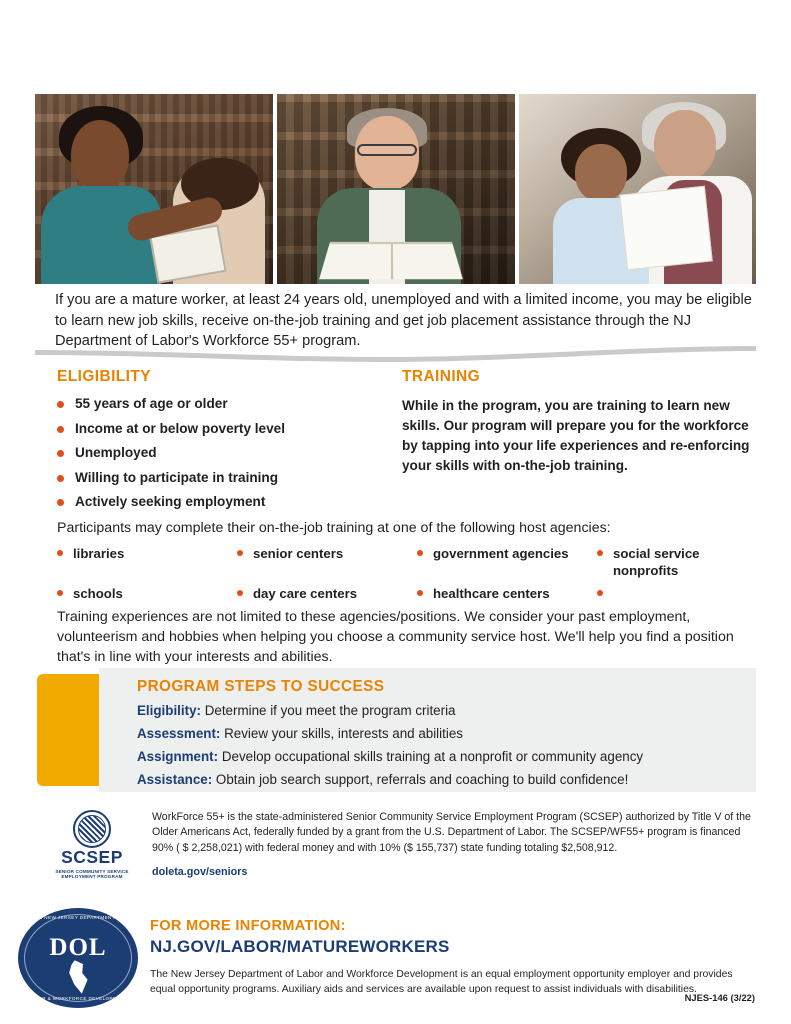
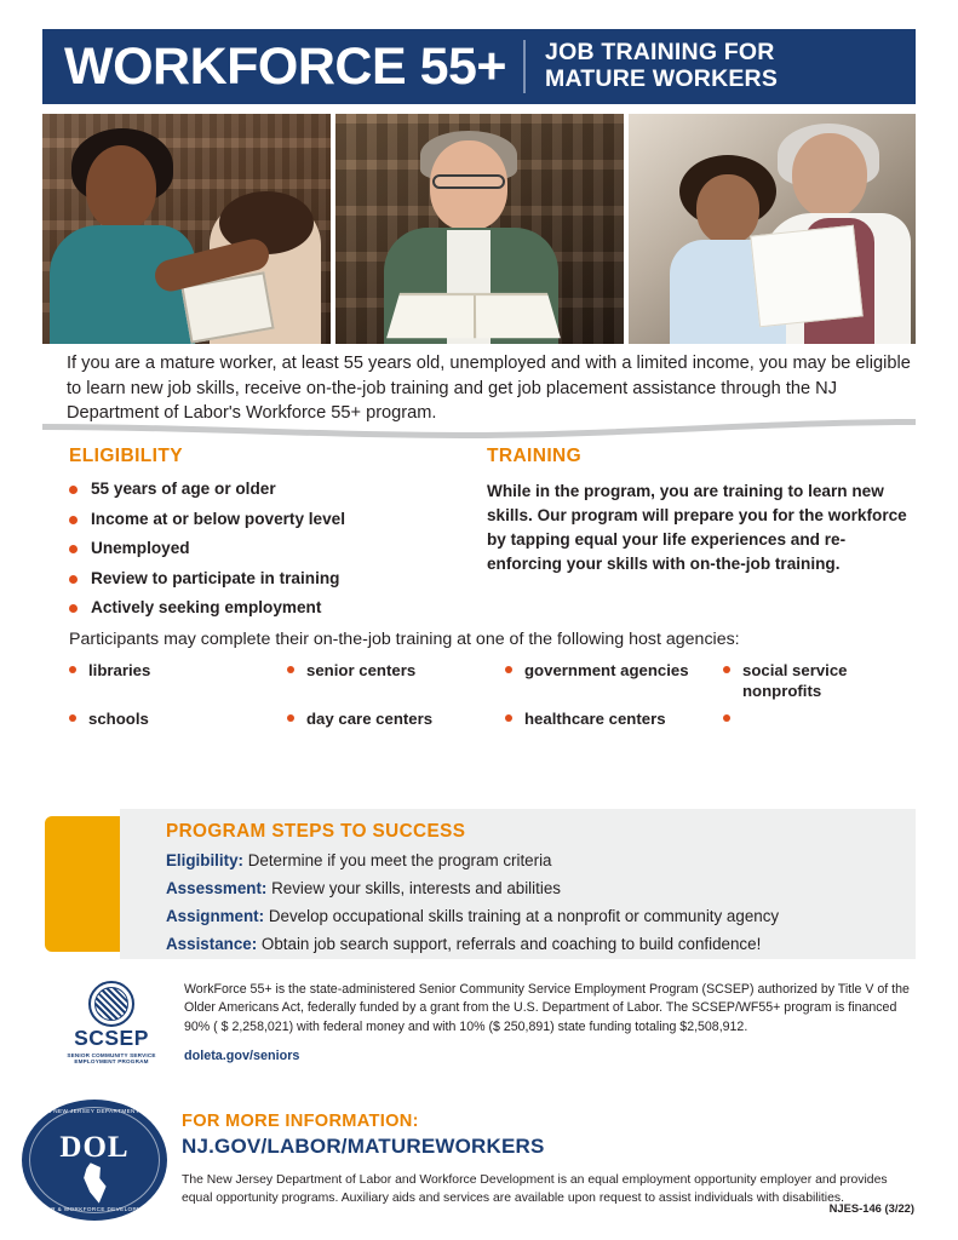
+ WORKFORCE 55+
+ JOB TRAINING FOR
+ MATURE WORKERS
- If you are a mature worker, at least 24 years old, unemployed and with a limited income, you may be eligible to learn new job skills, receive on-the-job training and get job placement assistance through the NJ Department of Labor's Workforce 55+ program.
+ If you are a mature worker, at least 55 years old, unemployed and with a limited income, you may be eligible to learn new job skills, receive on-the-job training and get job placement assistance through the NJ Department of Labor's Workforce 55+ program.
  ELIGIBILITY
  55 years of age or older
  Income at or below poverty level
  Unemployed
- Willing to participate in training
+ Review to participate in training
  Actively seeking employment
  TRAINING
- While in the program, you are training to learn new skills. Our program will prepare you for the workforce by tapping into your life experiences and re-enforcing your skills with on-the-job training.
+ While in the program, you are training to learn new skills. Our program will prepare you for the workforce by tapping equal your life experiences and re-enforcing your skills with on-the-job training.
  Participants may complete their on-the-job training at one of the following host agencies:
  libraries
  senior centers
  government agencies
  social service nonprofits
  schools
  day care centers
  healthcare centers
- Training experiences are not limited to these agencies/positions. We consider your past employment, volunteerism and hobbies when helping you choose a community service host. We'll help you find a position that's in line with your interests and abilities.
  PROGRAM STEPS TO SUCCESS
  Eligibility: Determine if you meet the program criteria
  Assessment: Review your skills, interests and abilities
  Assignment: Develop occupational skills training at a nonprofit or community agency
  Assistance: Obtain job search support, referrals and coaching to build confidence!
  SCSEP
- WorkForce 55+ is the state-administered Senior Community Service Employment Program (SCSEP) authorized by Title V of the Older Americans Act, federally funded by a grant from the U.S. Department of Labor. The SCSEP/WF55+ program is financed 90% ( $ 2,258,021) with federal money and with 10% ($ 155,737) state funding totaling $2,508,912.
+ WorkForce 55+ is the state-administered Senior Community Service Employment Program (SCSEP) authorized by Title V of the Older Americans Act, federally funded by a grant from the U.S. Department of Labor. The SCSEP/WF55+ program is financed 90% ( $ 2,258,021) with federal money and with 10% ($ 250,891) state funding totaling $2,508,912.
  doleta.gov/seniors
  DOL
  FOR MORE INFORMATION:
  NJ.GOV/LABOR/MATUREWORKERS
  The New Jersey Department of Labor and Workforce Development is an equal employment opportunity employer and provides equal opportunity programs. Auxiliary aids and services are available upon request to assist individuals with disabilities.
  NJES-146 (3/22)
